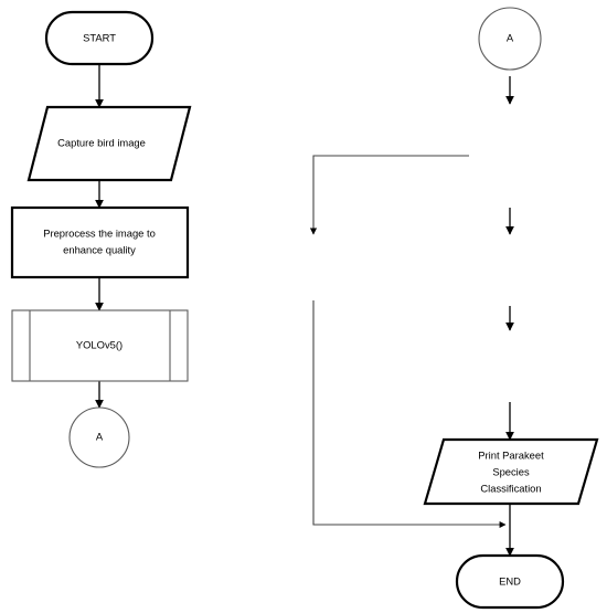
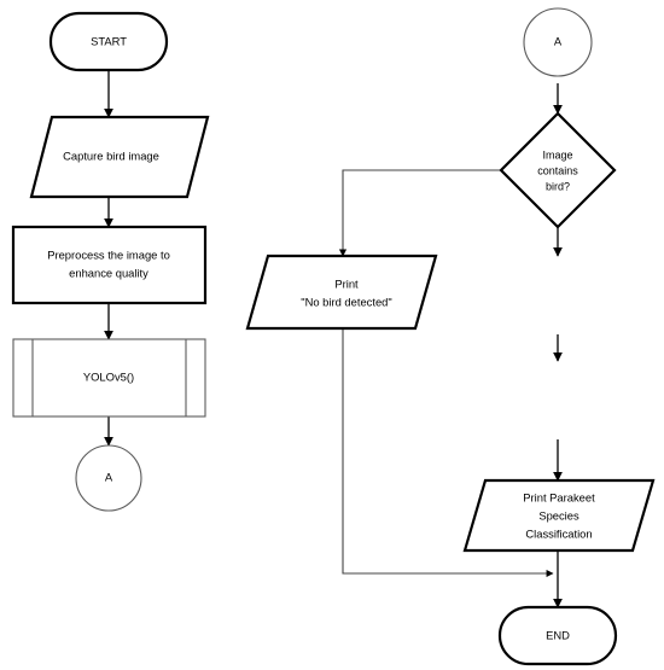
  START
  Capture bird image
  Preprocess the image to
  enhance quality
  YOLOv5()
  A
  A
+ Image
+ contains
+ bird?
+ Print
+ "No bird detected"
  Print Parakeet
  Species
  Classification
  END
